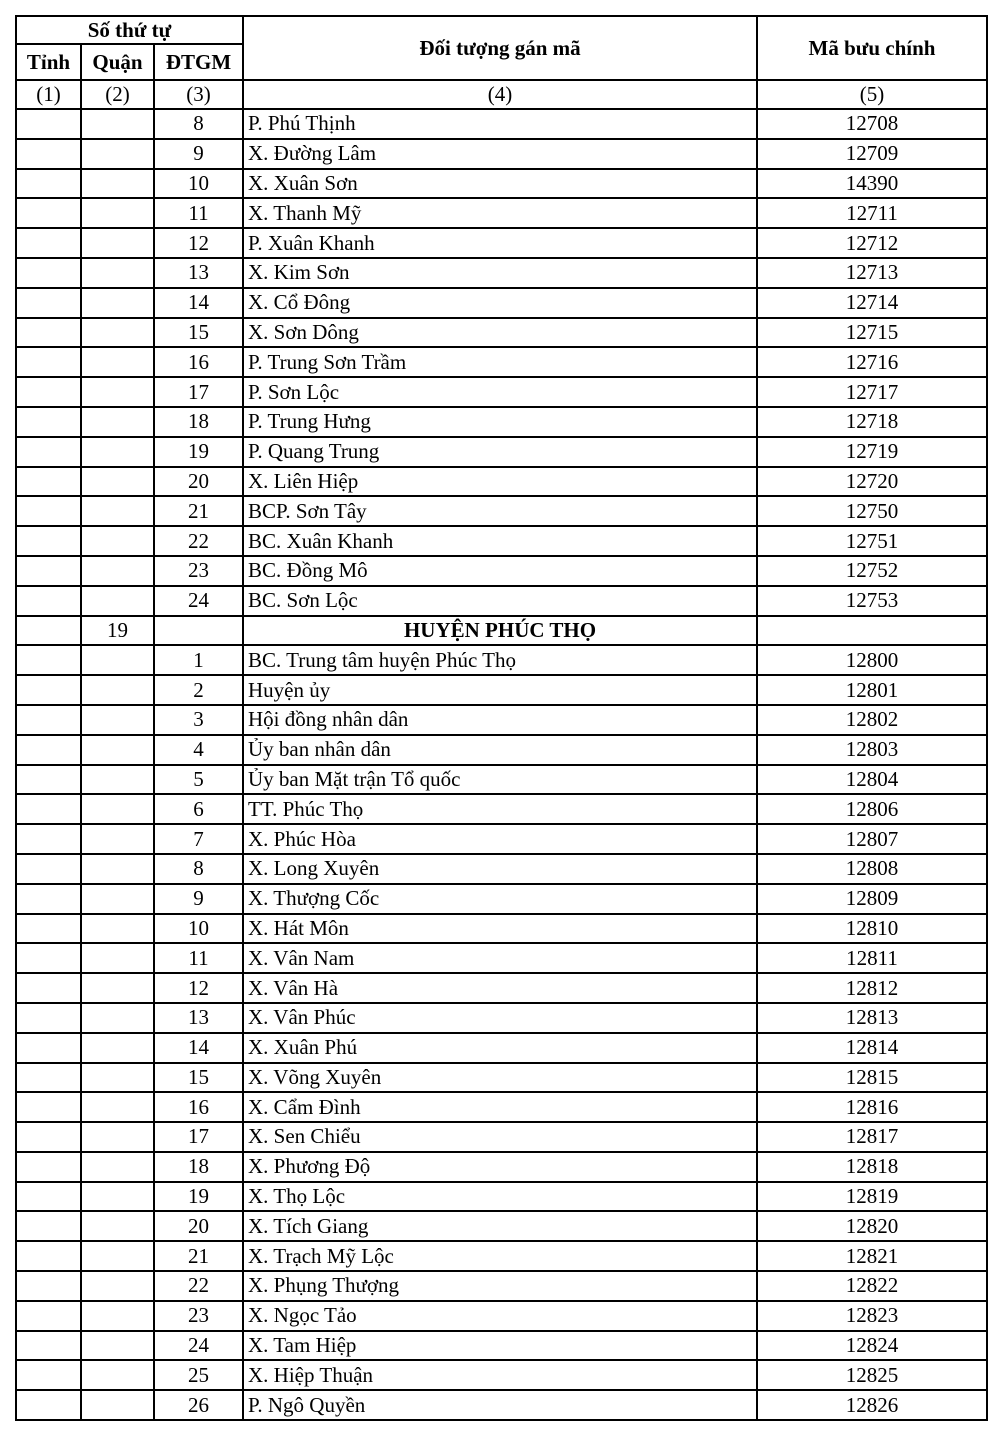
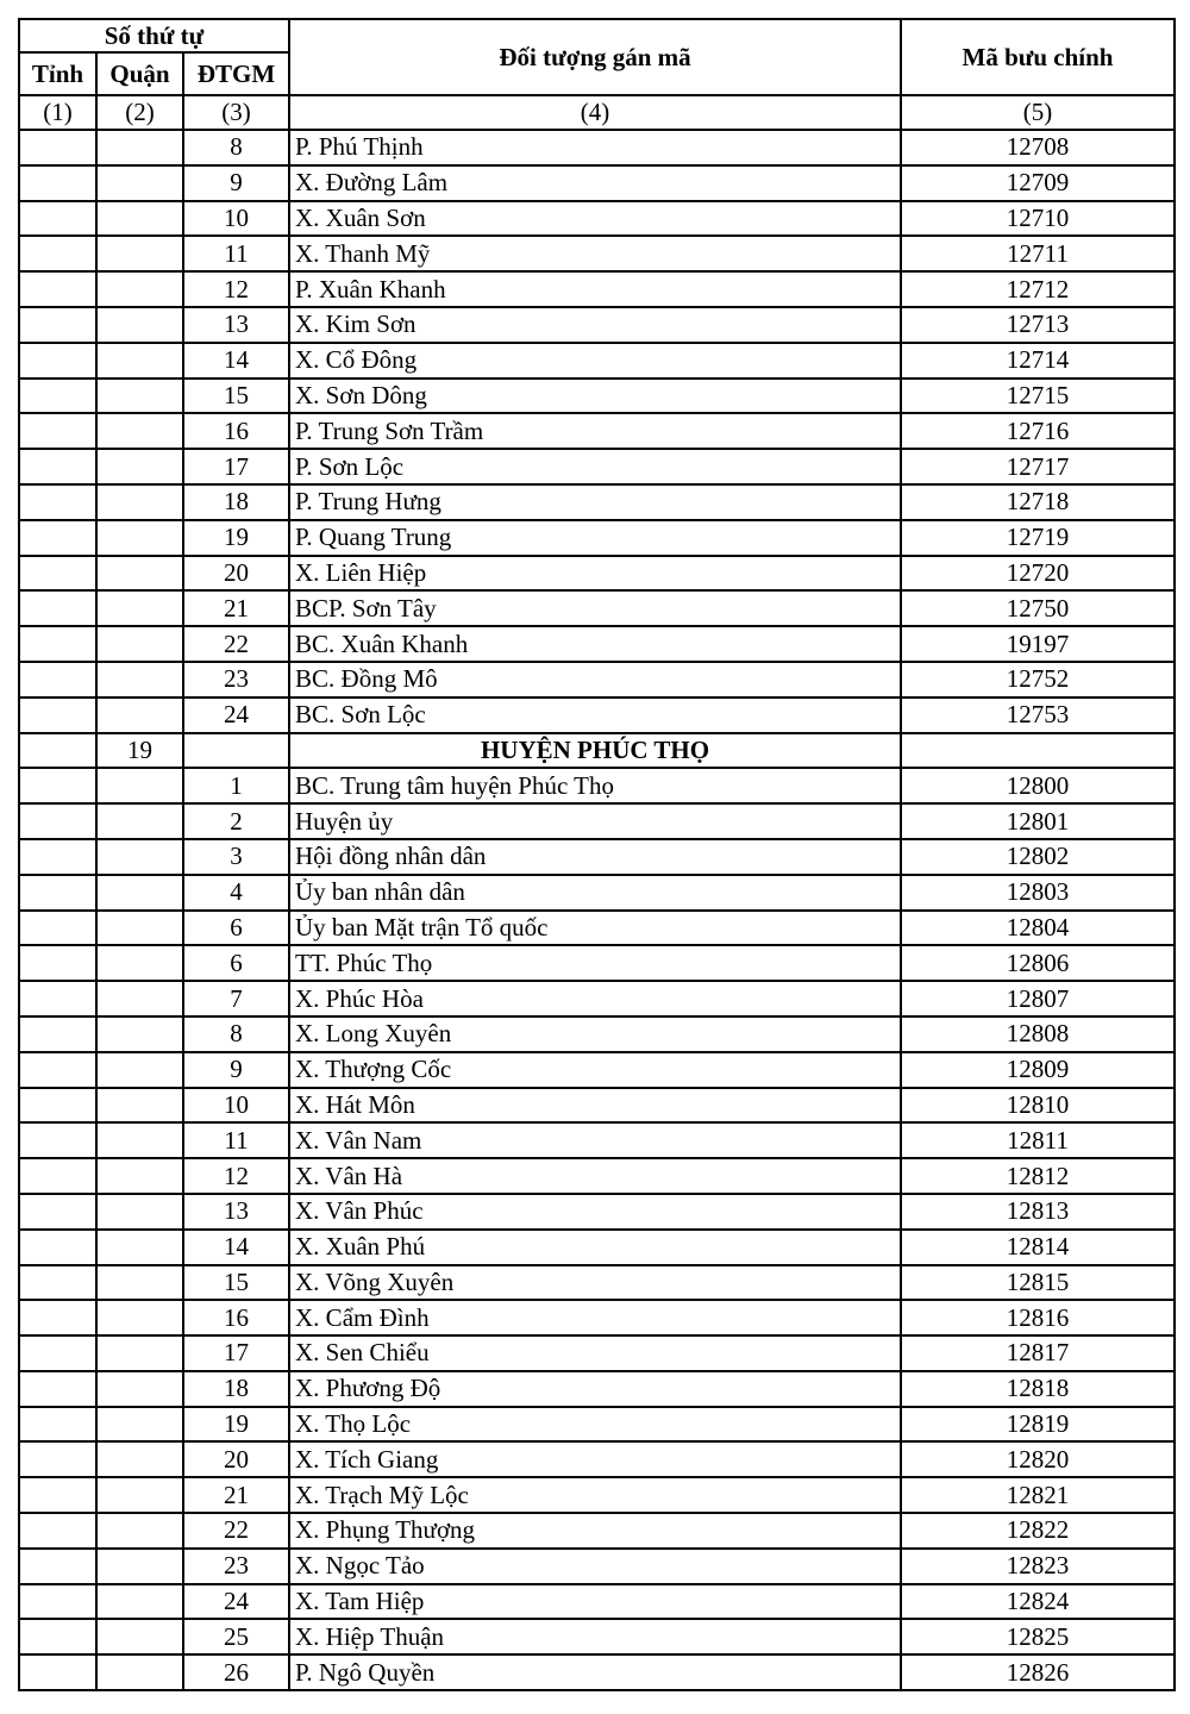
  Số thứ tự	Đối tượng gán mã	Mã bưu chính
  Tỉnh	Quận	ĐTGM
  (1)	(2)	(3)	(4)	(5)
  		8	P. Phú Thịnh	12708
  		9	X. Đường Lâm	12709
- 		10	X. Xuân Sơn	14390
+ 		10	X. Xuân Sơn	12710
  		11	X. Thanh Mỹ	12711
  		12	P. Xuân Khanh	12712
  		13	X. Kim Sơn	12713
  		14	X. Cổ Đông	12714
  		15	X. Sơn Dông	12715
  		16	P. Trung Sơn Trầm	12716
  		17	P. Sơn Lộc	12717
  		18	P. Trung Hưng	12718
  		19	P. Quang Trung	12719
  		20	X. Liên Hiệp	12720
  		21	BCP. Sơn Tây	12750
- 		22	BC. Xuân Khanh	12751
+ 		22	BC. Xuân Khanh	19197
  		23	BC. Đồng Mô	12752
  		24	BC. Sơn Lộc	12753
  	19		HUYỆN PHÚC THỌ
  		1	BC. Trung tâm huyện Phúc Thọ	12800
  		2	Huyện ủy	12801
  		3	Hội đồng nhân dân	12802
  		4	Ủy ban nhân dân	12803
- 		5	Ủy ban Mặt trận Tổ quốc	12804
+ 		6	Ủy ban Mặt trận Tổ quốc	12804
  		6	TT. Phúc Thọ	12806
  		7	X. Phúc Hòa	12807
  		8	X. Long Xuyên	12808
  		9	X. Thượng Cốc	12809
  		10	X. Hát Môn	12810
  		11	X. Vân Nam	12811
  		12	X. Vân Hà	12812
  		13	X. Vân Phúc	12813
  		14	X. Xuân Phú	12814
  		15	X. Võng Xuyên	12815
  		16	X. Cẩm Đình	12816
  		17	X. Sen Chiểu	12817
  		18	X. Phương Độ	12818
  		19	X. Thọ Lộc	12819
  		20	X. Tích Giang	12820
  		21	X. Trạch Mỹ Lộc	12821
  		22	X. Phụng Thượng	12822
  		23	X. Ngọc Tảo	12823
  		24	X. Tam Hiệp	12824
  		25	X. Hiệp Thuận	12825
  		26	P. Ngô Quyền	12826
